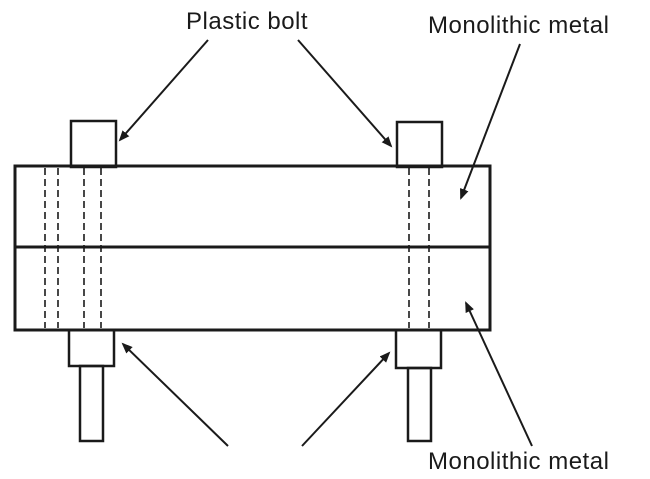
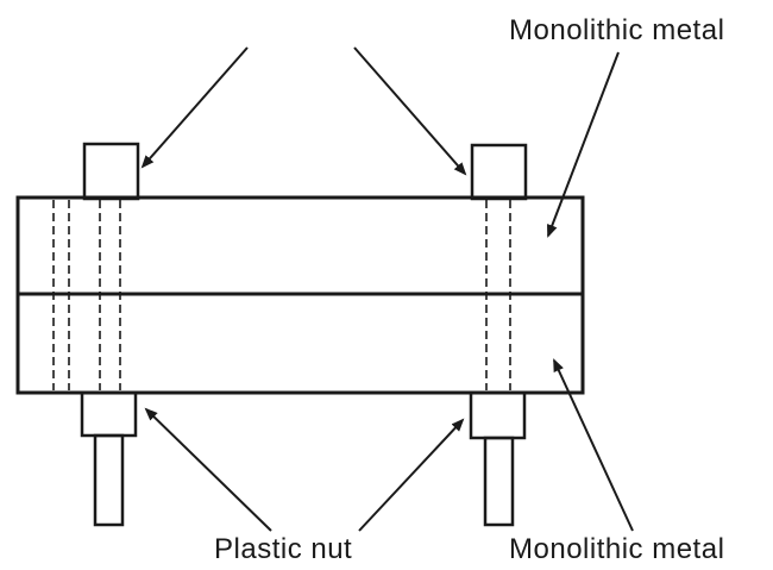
- Plastic bolt
  Monolithic metal
+ Plastic nut
  Monolithic metal
